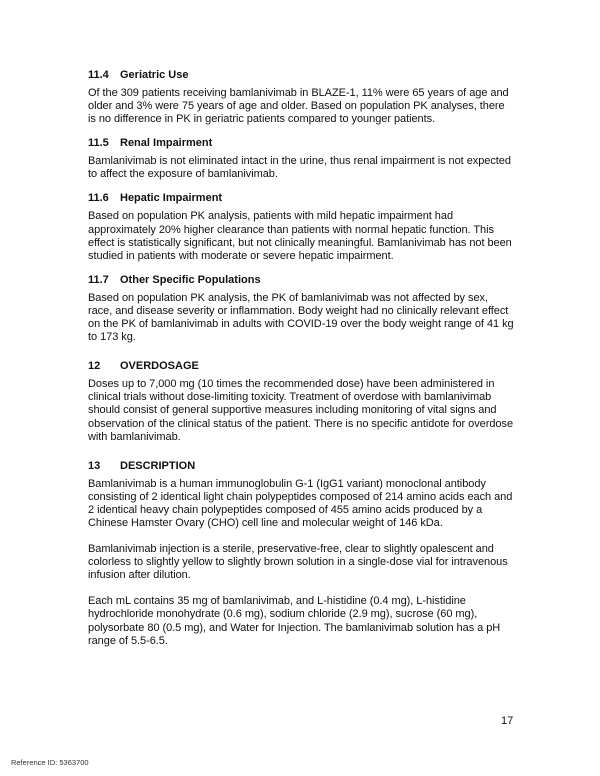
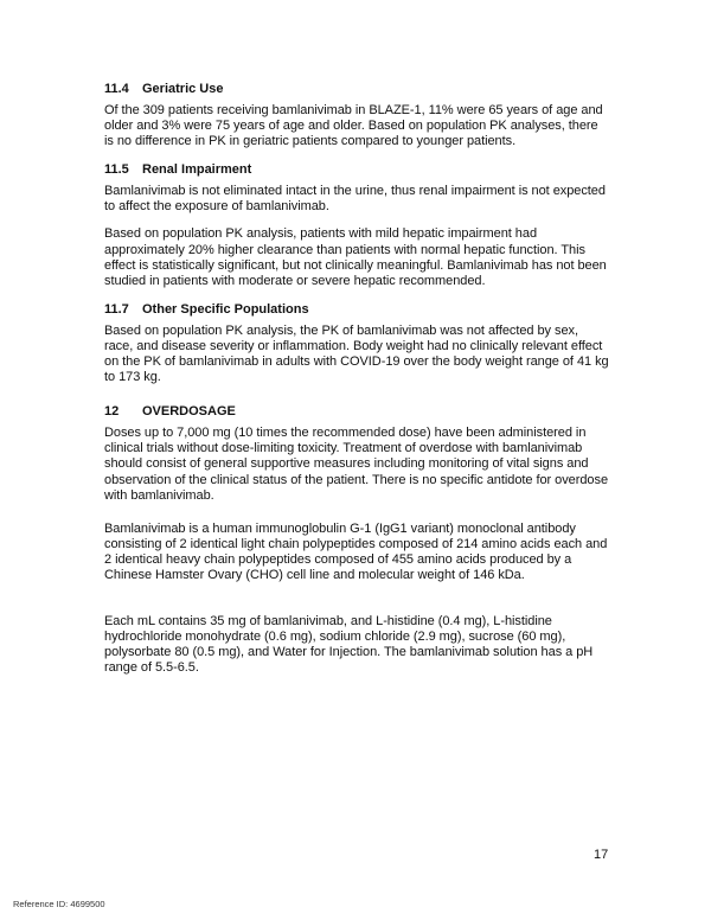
  11.4
  Geriatric Use
  Of the 309 patients receiving bamlanivimab in BLAZE-1, 11% were 65 years of age and older and 3% were 75 years of age and older. Based on population PK analyses, there is no difference in PK in geriatric patients compared to younger patients.
  11.5
  Renal Impairment
  Bamlanivimab is not eliminated intact in the urine, thus renal impairment is not expected to affect the exposure of bamlanivimab.
- 11.6
- Hepatic Impairment
- Based on population PK analysis, patients with mild hepatic impairment had approximately 20% higher clearance than patients with normal hepatic function. This effect is statistically significant, but not clinically meaningful. Bamlanivimab has not been studied in patients with moderate or severe hepatic impairment.
+ Based on population PK analysis, patients with mild hepatic impairment had approximately 20% higher clearance than patients with normal hepatic function. This effect is statistically significant, but not clinically meaningful. Bamlanivimab has not been studied in patients with moderate or severe hepatic recommended.
  11.7
  Other Specific Populations
  Based on population PK analysis, the PK of bamlanivimab was not affected by sex, race, and disease severity or inflammation. Body weight had no clinically relevant effect on the PK of bamlanivimab in adults with COVID-19 over the body weight range of 41 kg to 173 kg.
  12
  OVERDOSAGE
  Doses up to 7,000 mg (10 times the recommended dose) have been administered in clinical trials without dose-limiting toxicity. Treatment of overdose with bamlanivimab should consist of general supportive measures including monitoring of vital signs and observation of the clinical status of the patient. There is no specific antidote for overdose with bamlanivimab.
- 13
- DESCRIPTION
  Bamlanivimab is a human immunoglobulin G-1 (IgG1 variant) monoclonal antibody consisting of 2 identical light chain polypeptides composed of 214 amino acids each and 2 identical heavy chain polypeptides composed of 455 amino acids produced by a Chinese Hamster Ovary (CHO) cell line and molecular weight of 146 kDa.
- Bamlanivimab injection is a sterile, preservative-free, clear to slightly opalescent and colorless to slightly yellow to slightly brown solution in a single-dose vial for intravenous infusion after dilution.
  Each mL contains 35 mg of bamlanivimab, and L-histidine (0.4 mg), L-histidine hydrochloride monohydrate (0.6 mg), sodium chloride (2.9 mg), sucrose (60 mg), polysorbate 80 (0.5 mg), and Water for Injection. The bamlanivimab solution has a pH range of 5.5-6.5.
  17
- Reference ID: 5363700
+ Reference ID: 4699500
